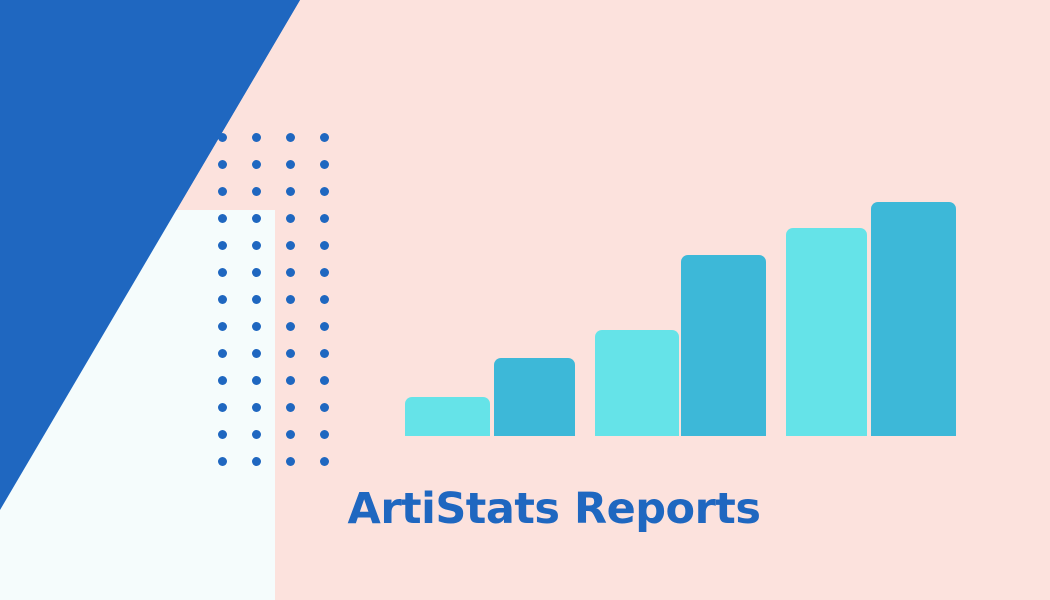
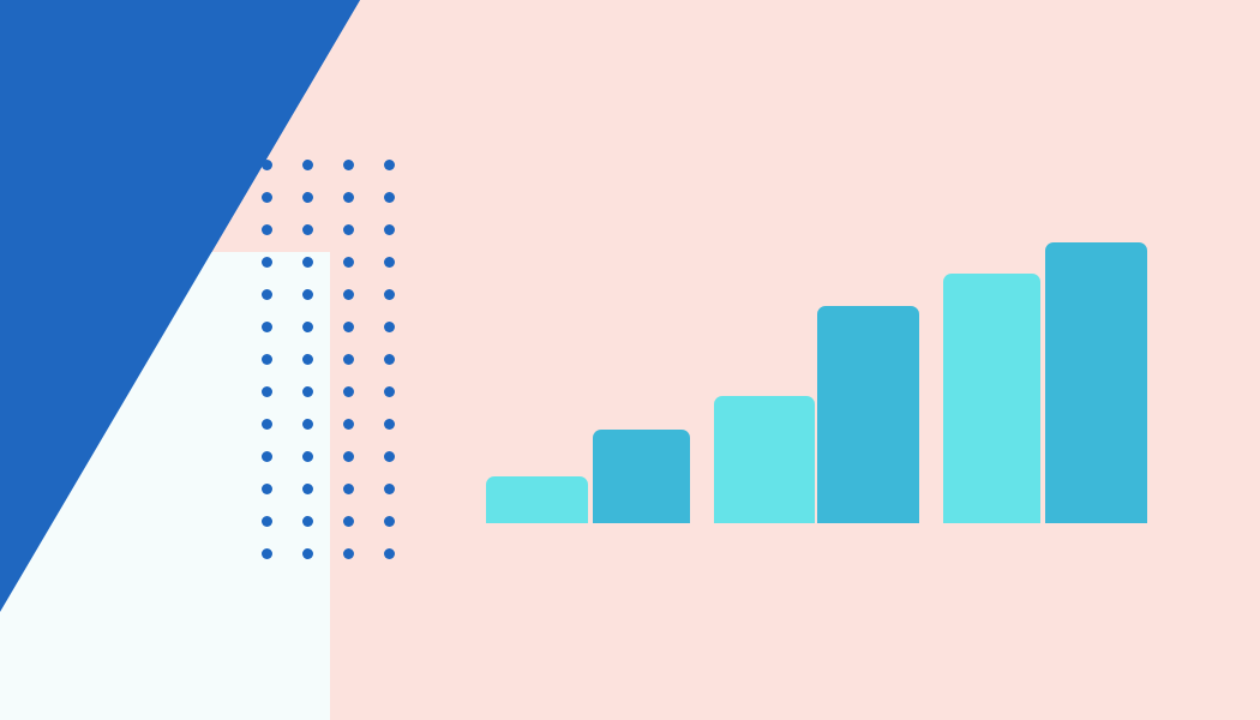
- ArtiStats Reports
